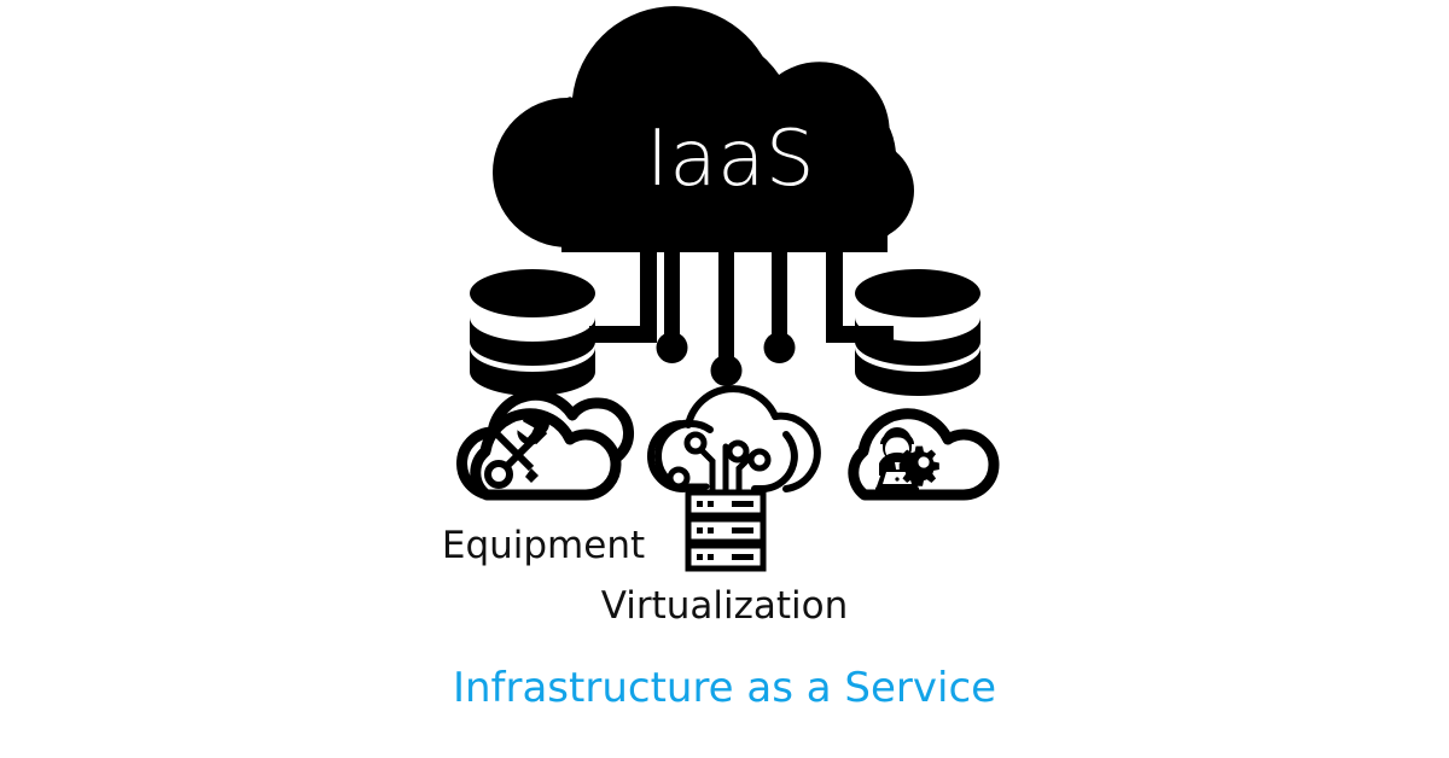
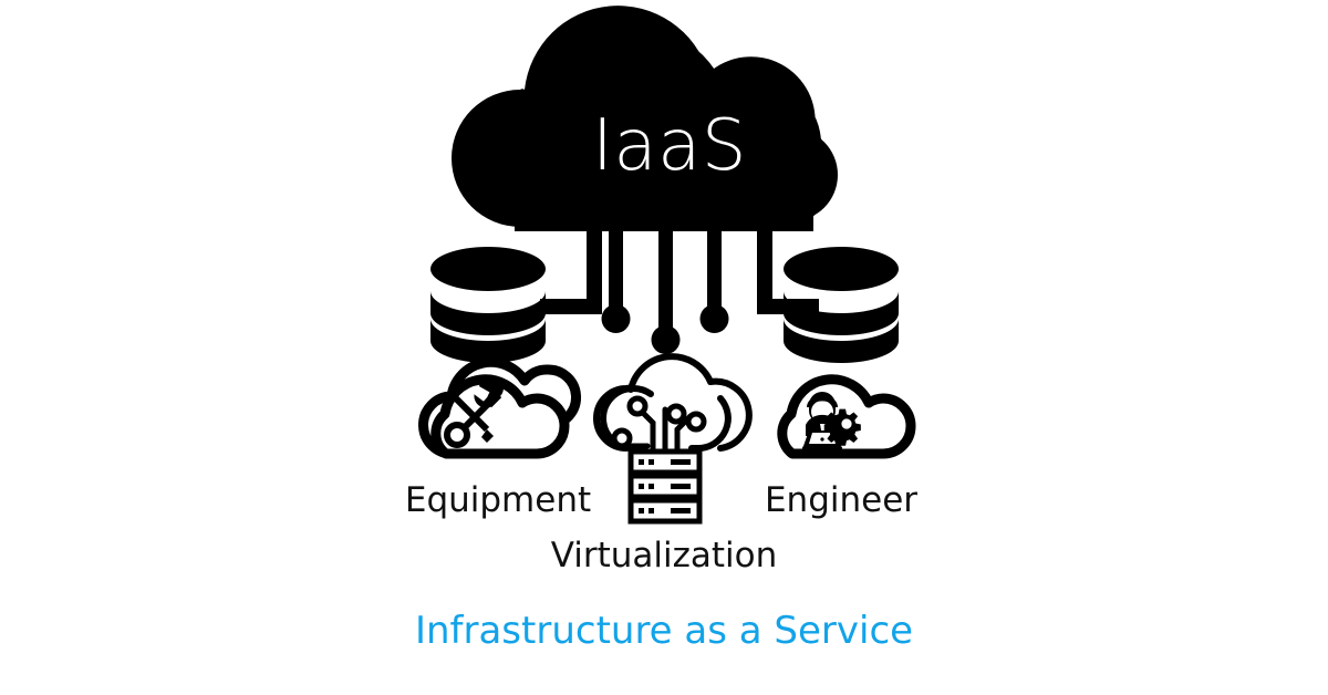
  IaaS
  Equipment
  Virtualization
+ Engineer
  Infrastructure as a Service
